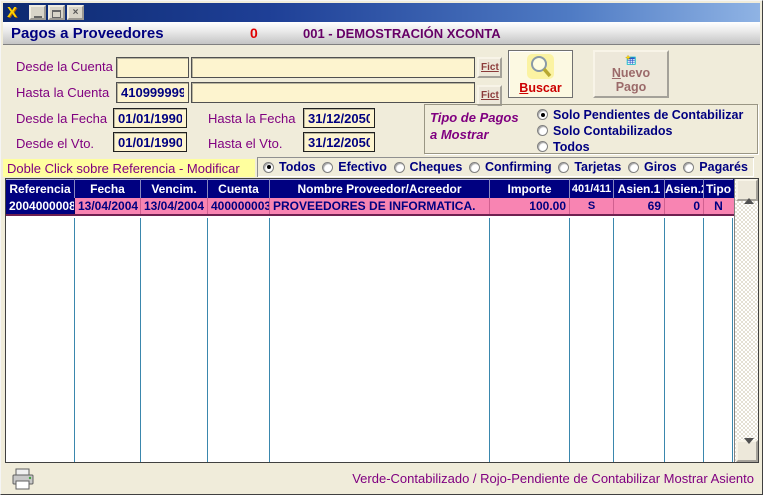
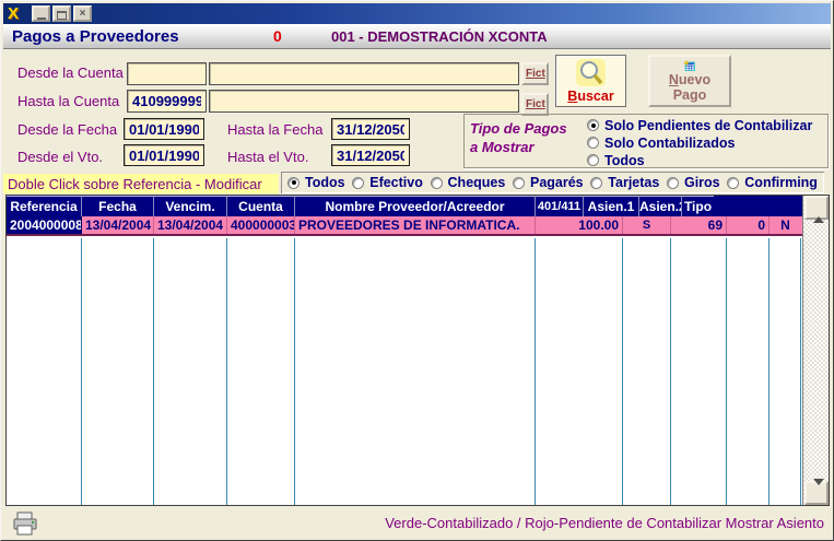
  X
  ×
  Pagos a Proveedores
  0
  001 - DEMOSTRACIÓN XCONTA
  Desde la Cuenta
  Fict
  Hasta la Cuenta
  410999999
  Fict
  Buscar
  Nuevo Pago
  Desde la Fecha
  01/01/1990
  Hasta la Fecha
  31/12/2050
  Desde el Vto.
  01/01/1990
  Hasta el Vto.
  31/12/2050
  Tipo de Pagos
  a Mostrar
  Solo Pendientes de Contabilizar
  Solo Contabilizados
  Todos
  Doble Click sobre Referencia - Modificar
  Todos
  Efectivo
  Cheques
- Confirming
+ Pagarés
  Tarjetas
  Giros
- Pagarés
+ Confirming
  Referencia
  Fecha
  Vencim.
  Cuenta
  Nombre Proveedor/Acreedor
- Importe
  401/411
  Asien.1
  Asien.
  Tipo
  2004000008
  13/04/2004
  13/04/2004
  400000003
  PROVEEDORES DE INFORMATICA.
  100.00
  S
  69
  0
  N
  Verde-Contabilizado / Rojo-Pendiente de Contabilizar Mostrar Asiento
